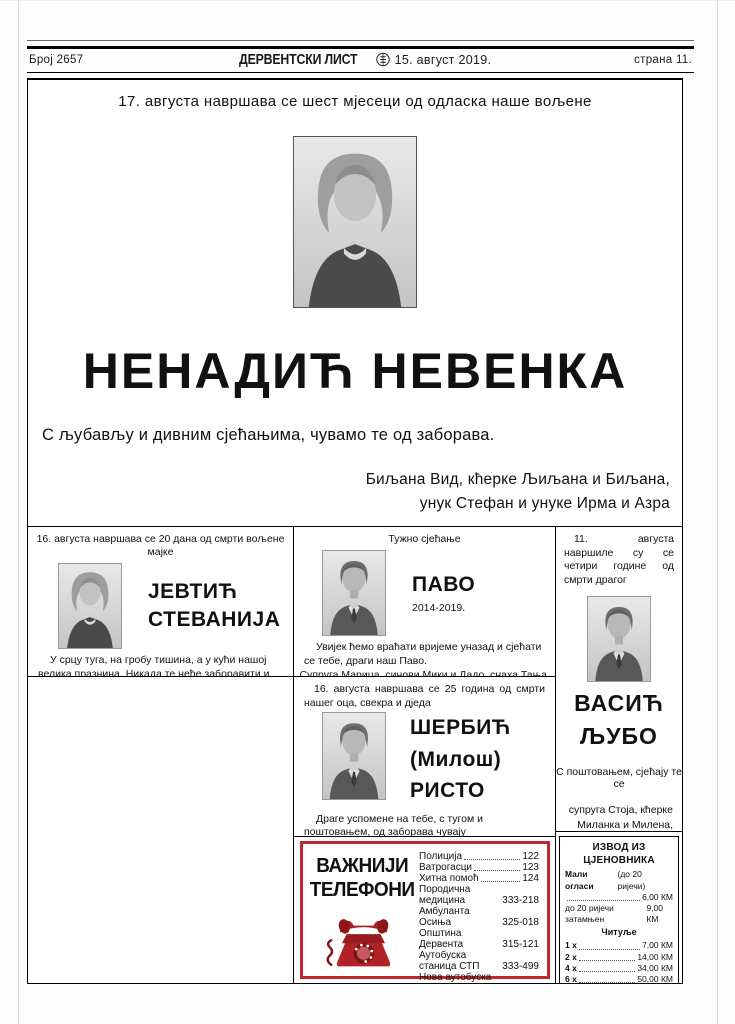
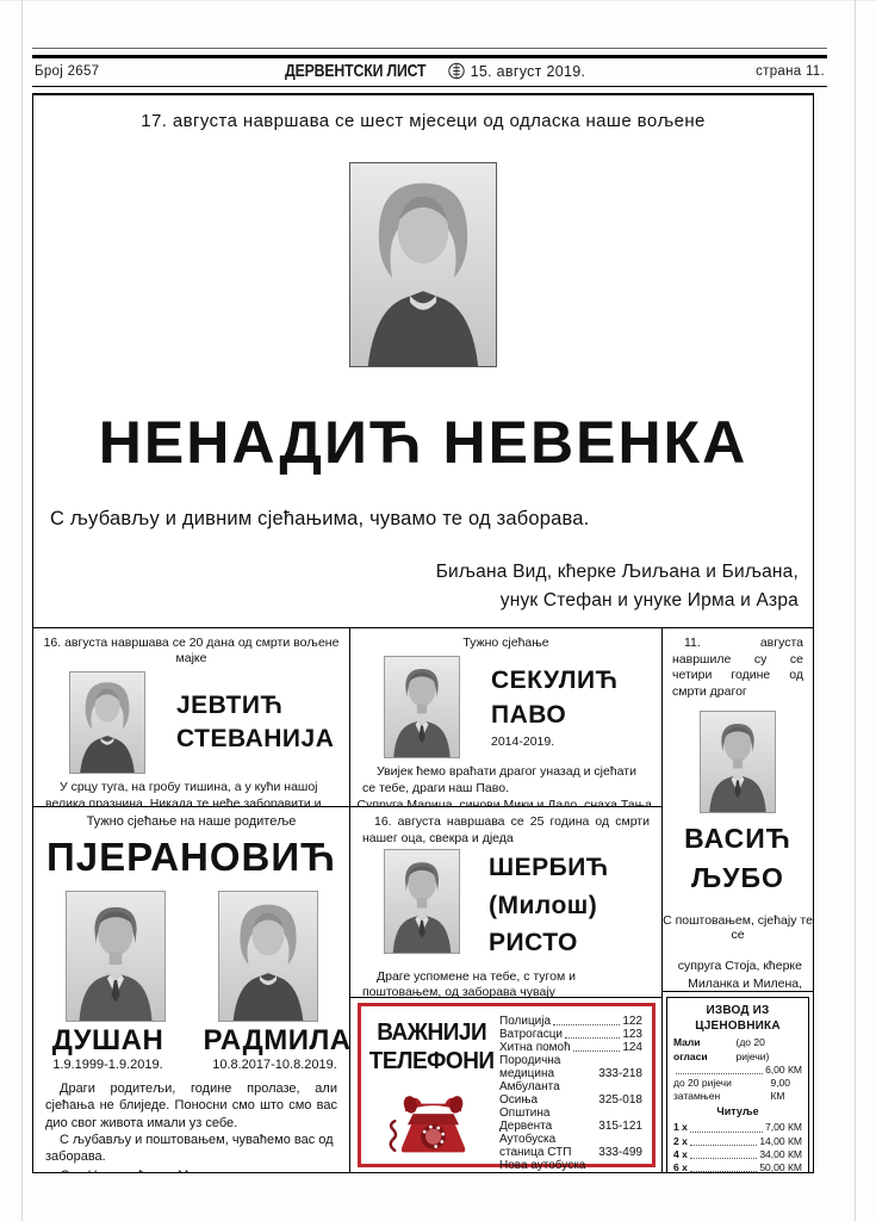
  Број 2657
  ДЕРВЕНТСКИ ЛИСТ
  15. август 2019.
  страна 11.
  17. августа навршава се шест мјесеци од одласка наше вољене
  НЕНАДИЋ НЕВЕНКА
  С љубављу и дивним сјећањима, чувамо те од заборава.
  Биљана Вид, кћерке Љиљана и Биљана,
  унук Стефан и унуке Ирма и Азра
  16. августа навршава се 20 дана од смрти вољене мајке
  ЈЕВТИЋ
  СТЕВАНИЈА
  У срцу туга, на гробу тишина, а у кући нашој велика празнина. Никада те неће заборавити и
+ Тужно сјећање на наше родитеље
+ ПЈЕРАНОВИЋ
+ ДУШАН
+ 1.9.1999-1.9.2019.
+ РАДМИЛА
+ 10.8.2017-10.8.2019.
+ Драги родитељи, године пролазе, али сјећања не блиједе. Поносни смо што смо вас дио свог живота имали уз себе.
+ С љубављу и поштовањем, чуваћемо вас од заборава.
  Тужно сјећање
+ СЕКУЛИЋ
  ПАВО
  2014-2019.
- Увијек ћемо враћати вријеме уназад и сјећати се тебе, драги наш Паво.
+ Увијек ћемо враћати драгог уназад и сјећати се тебе, драги наш Паво.
  Супруга Марица, синови Мики и Дадо, снаха Тања
  16. августа навршава се 25 година од смрти нашег оца, свекра и дједа
  ШЕРБИЋ
  (Милош)
  РИСТО
  Драге успомене на тебе, с тугом и поштовањем, од заборава чувају
  ВАЖНИЈИ
  ТЕЛЕФОНИ
  Полиција
  122
  Ватрогасци
  123
  Хитна помоћ
  124
  Породична медицина
  333-218
  Амбуланта Осиња
  325-018
  Општина Дервента
  315-121
  Аутобуска станица СТП
  333-499
  11. августа навршиле су се четири године од смрти драгог
  ВАСИЋ
  ЉУБО
  С поштовањем, сјећају те се
  ИЗВОД ИЗ ЦЈЕНОВНИКА
  Мали огласи
  (до 20 ријечи)
  6,00 КМ
  до 20 ријечи затамњен
  9,00 КМ
  Читуље
  1 x
  7,00 КМ
  2 x
  14,00 КМ
  4 x
  34,00 КМ
  6 x
  50,00 КМ
